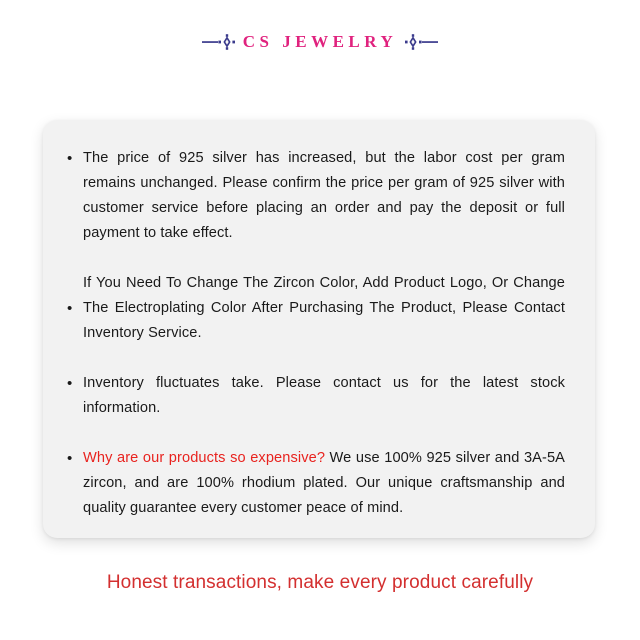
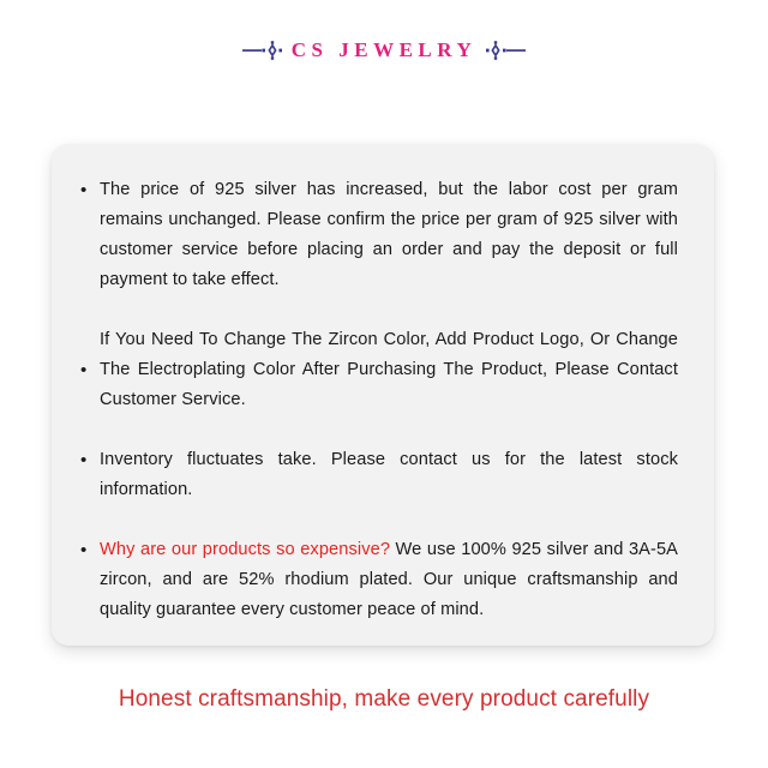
  CS JEWELRY
  •
  The price of 925 silver has increased, but the labor cost per gram remains unchanged. Please confirm the price per gram of 925 silver with customer service before placing an order and pay the deposit or full payment to take effect.
  •
- If You Need To Change The Zircon Color, Add Product Logo, Or Change The Electroplating Color After Purchasing The Product, Please Contact Inventory Service.
+ If You Need To Change The Zircon Color, Add Product Logo, Or Change The Electroplating Color After Purchasing The Product, Please Contact Customer Service.
  •
  Inventory fluctuates take. Please contact us for the latest stock information.
  •
- Why are our products so expensive? We use 100% 925 silver and 3A-5A zircon, and are 100% rhodium plated. Our unique craftsmanship and quality guarantee every customer peace of mind.
+ Why are our products so expensive? We use 100% 925 silver and 3A-5A zircon, and are 52% rhodium plated. Our unique craftsmanship and quality guarantee every customer peace of mind.
- Honest transactions, make every product carefully
+ Honest craftsmanship, make every product carefully
